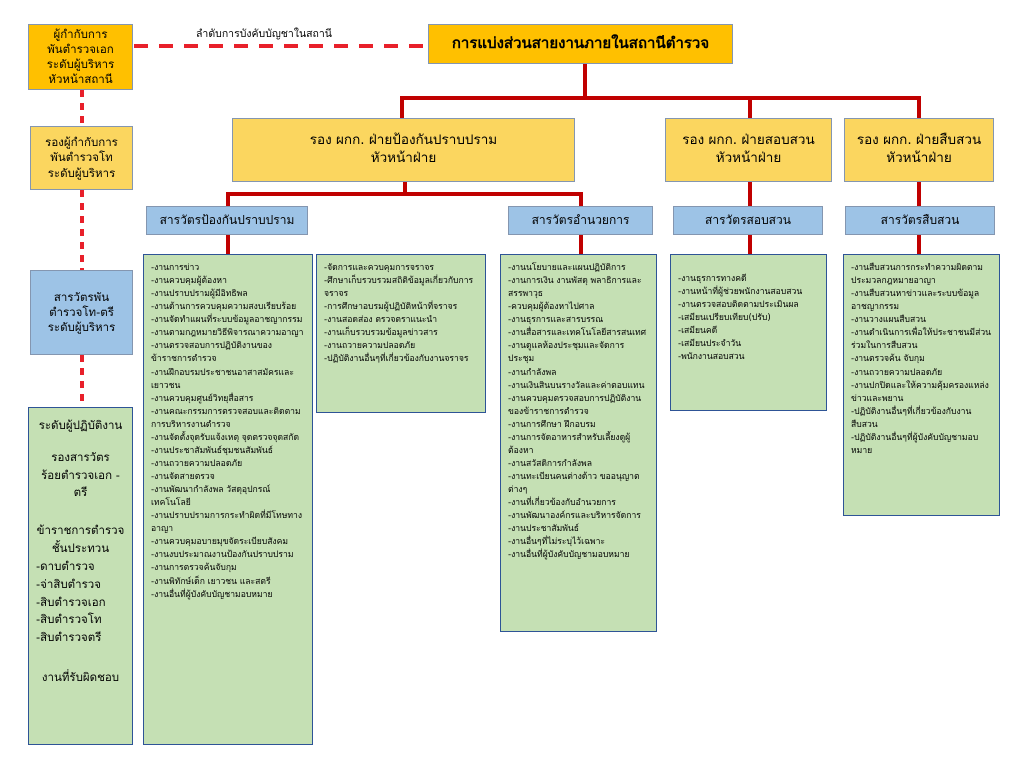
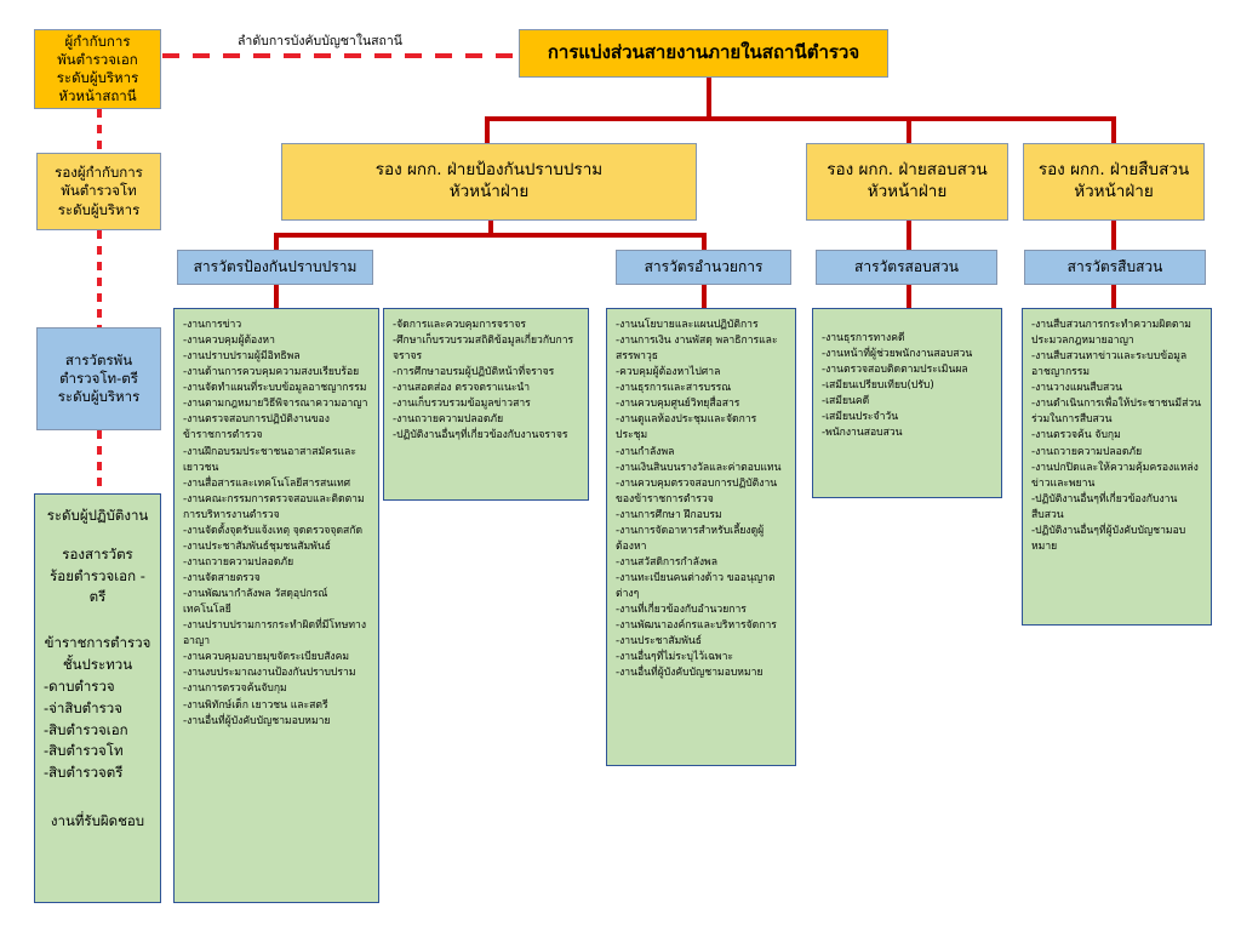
  ลำดับการบังคับบัญชาในสถานี
  การแบ่งส่วนสายงานภายในสถานีตำรวจ
  ผู้กำกับการ
  พันตำรวจเอก
  ระดับผู้บริหาร
  หัวหน้าสถานี
  รองผู้กำกับการ
  พันตำรวจโท
  ระดับผู้บริหาร
  สารวัตรพัน
  ตำรวจโท-ตรี
  ระดับผู้บริหาร
  ระดับผู้ปฏิบัติงาน
  รองสารวัตร
  ร้อยตำรวจเอก -
  ตรี
  ข้าราชการตำรวจ
  ชั้นประทวน
  -ดาบตำรวจ
  -จ่าสิบตำรวจ
  -สิบตำรวจเอก
  -สิบตำรวจโท
  -สิบตำรวจตรี
  งานที่รับผิดชอบ
  รอง ผกก. ฝ่ายป้องกันปราบปราม
  หัวหน้าฝ่าย
  รอง ผกก. ฝ่ายสอบสวน
  หัวหน้าฝ่าย
  รอง ผกก. ฝ่ายสืบสวน
  หัวหน้าฝ่าย
  สารวัตรป้องกันปราบปราม
  สารวัตรอำนวยการ
  สารวัตรสอบสวน
  สารวัตรสืบสวน
  -งานการข่าว
  -งานควบคุมผู้ต้องหา
  -งานปราบปรามผู้มีอิทธิพล
  -งานด้านการควบคุมความสงบเรียบร้อย
  -งานจัดทำแผนที่ระบบข้อมูลอาชญากรรม
  -งานตามกฎหมายวิธีพิจารณาความอาญา
  -งานตรวจสอบการปฏิบัติงานของข้าราชการตำรวจ
  -งานฝึกอบรมประชาชนอาสาสมัครและเยาวชน
- -งานควบคุมศูนย์วิทยุสื่อสาร
+ -งานสื่อสารและเทคโนโลยีสารสนเทศ
  -งานคณะกรรมการตรวจสอบและติดตาม การบริหารงานตำรวจ
  -งานจัดตั้งจุดรับแจ้งเหตุ จุดตรวจจุดสกัด
  -งานประชาสัมพันธ์ชุมชนสัมพันธ์
  -งานถวายความปลอดภัย
  -งานจัดสายตรวจ
  -งานพัฒนากำลังพล วัสดุอุปกรณ์เทคโนโลยี
  -งานปราบปรามการกระทำผิดที่มีโทษทางอาญา
  -งานควบคุมอบายมุขจัดระเบียบสังคม
  -งานงบประมาณงานป้องกันปราบปราม
  -งานการตรวจค้นจับกุม
  -งานพิทักษ์เด็ก เยาวชน และสตรี
  -งานอื่นที่ผู้บังคับบัญชามอบหมาย
  -จัดการและควบคุมการจราจร
  -ศึกษาเก็บรวบรวมสถิติข้อมูลเกี่ยวกับการจราจร
  -การศึกษาอบรมผู้ปฏิบัติหน้าที่จราจร
  -งานสอดส่อง ตรวจตราแนะนำ
  -งานเก็บรวบรวมข้อมูลข่าวสาร
  -งานถวายความปลอดภัย
  -ปฏิบัติงานอื่นๆที่เกี่ยวข้องกับงานจราจร
  -งานนโยบายและแผนปฏิบัติการ
  -งานการเงิน งานพัสดุ พลาธิการและสรรพาวุธ
  -ควบคุมผู้ต้องหาไปศาล
  -งานธุรการและสารบรรณ
- -งานสื่อสารและเทคโนโลยีสารสนเทศ
+ -งานควบคุมศูนย์วิทยุสื่อสาร
  -งานดูแลห้องประชุมและจัดการประชุม
  -งานกำลังพล
  -งานเงินสินบนรางวัลและค่าตอบแทน
  -งานควบคุมตรวจสอบการปฏิบัติงานของข้าราชการตำรวจ
  -งานการศึกษา ฝึกอบรม
  -งานการจัดอาหารสำหรับเลี้ยงดูผู้ต้องหา
  -งานสวัสดิการกำลังพล
  -งานทะเบียนคนต่างด้าว ขออนุญาตต่างๆ
  -งานที่เกี่ยวข้องกับอำนวยการ
  -งานพัฒนาองค์กรและบริหารจัดการ
  -งานประชาสัมพันธ์
  -งานอื่นๆที่ไม่ระบุไว้เฉพาะ
  -งานอื่นที่ผู้บังคับบัญชามอบหมาย
  -งานธุรการทางคดี
  -งานหน้าที่ผู้ช่วยพนักงานสอบสวน
  -งานตรวจสอบติดตามประเมินผล
  -เสมียนเปรียบเทียบ(ปรับ)
  -เสมียนคดี
  -เสมียนประจำวัน
  -พนักงานสอบสวน
  -งานสืบสวนการกระทำความผิดตามประมวลกฎหมายอาญา
  -งานสืบสวนหาข่าวและระบบข้อมูลอาชญากรรม
  -งานวางแผนสืบสวน
  -งานดำเนินการเพื่อให้ประชาชนมีส่วนร่วมในการสืบสวน
  -งานตรวจค้น จับกุม
  -งานถวายความปลอดภัย
  -งานปกปิดและให้ความคุ้มครองแหล่งข่าวและพยาน
  -ปฏิบัติงานอื่นๆที่เกี่ยวข้องกับงานสืบสวน
  -ปฏิบัติงานอื่นๆที่ผู้บังคับบัญชามอบหมาย
